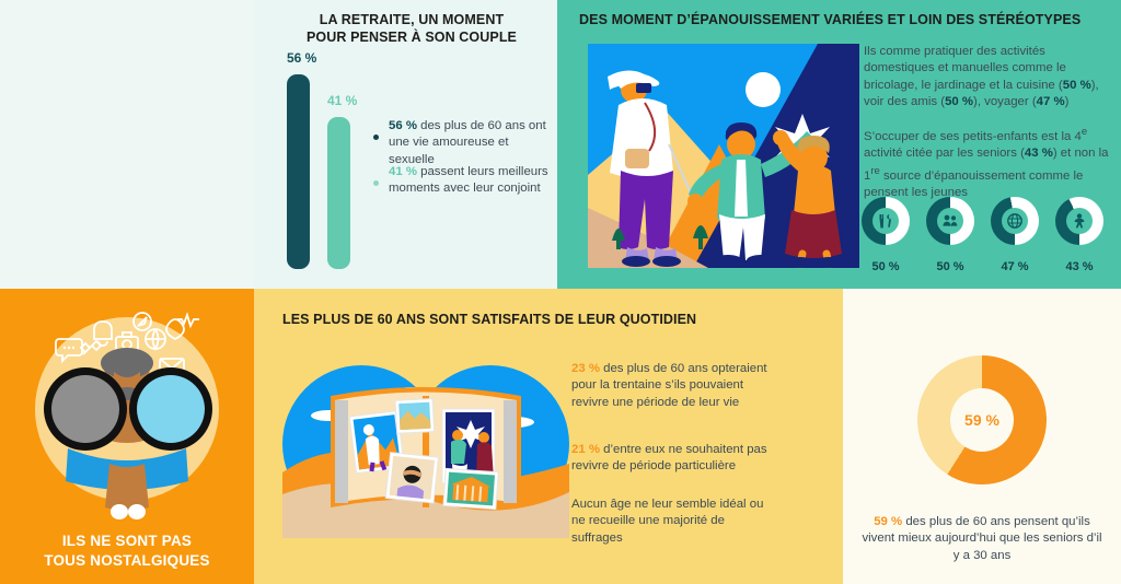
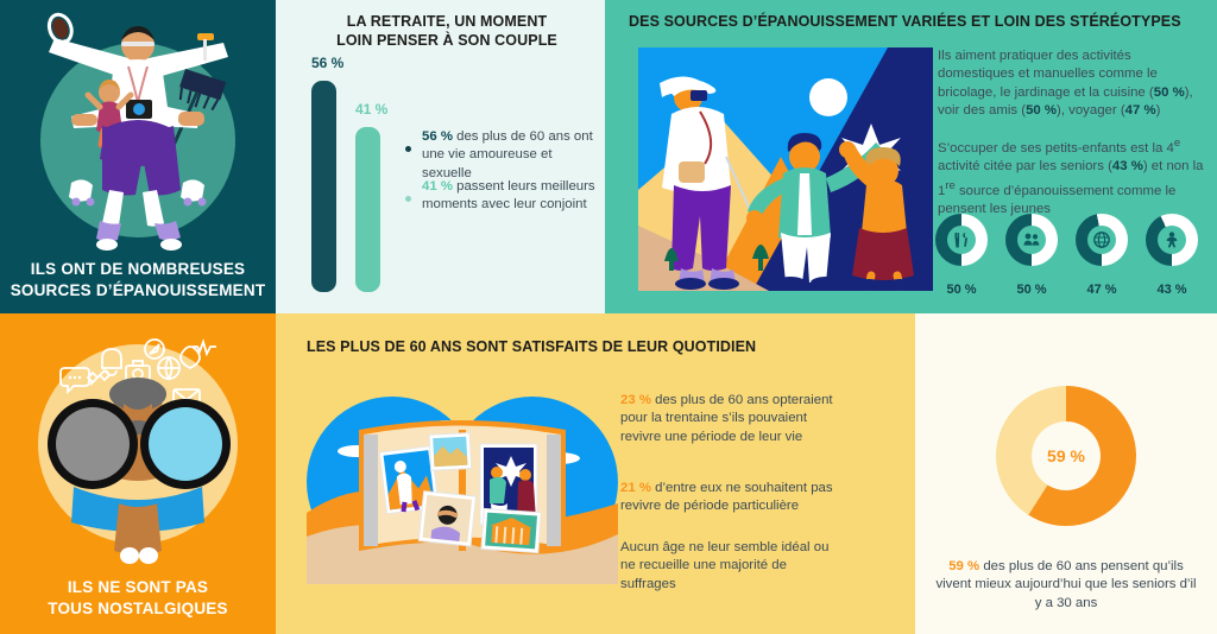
+ ILS ONT DE NOMBREUSES
+ SOURCES D’ÉPANOUISSEMENT
  LA RETRAITE, UN MOMENT
- POUR PENSER À SON COUPLE
+ LOIN PENSER À SON COUPLE
  56 %
  41 %
  56 % des plus de 60 ans ont une vie amoureuse et sexuelle
  41 % passent leurs meilleurs moments avec leur conjoint
- DES MOMENT D’ÉPANOUISSEMENT VARIÉES ET LOIN DES STÉRÉOTYPES
+ DES SOURCES D’ÉPANOUISSEMENT VARIÉES ET LOIN DES STÉRÉOTYPES
- Ils comme pratiquer des activités domestiques et manuelles comme le bricolage, le jardinage et la cuisine (50 %), voir des amis (50 %), voyager (47 %)
+ Ils aiment pratiquer des activités domestiques et manuelles comme le bricolage, le jardinage et la cuisine (50 %), voir des amis (50 %), voyager (47 %)
  S’occuper de ses petits-enfants est la 4e activité citée par les seniors (43 %) et non la 1re source d’épanouissement comme le pensent les jeunes
  50 %
  50 %
  47 %
  43 %
  ILS NE SONT PAS
  TOUS NOSTALGIQUES
  LES PLUS DE 60 ANS SONT SATISFAITS DE LEUR QUOTIDIEN
  23 % des plus de 60 ans opteraient pour la trentaine s’ils pouvaient revivre une période de leur vie
  21 % d’entre eux ne souhaitent pas revivre de période particulière
  Aucun âge ne leur semble idéal ou ne recueille une majorité de suffrages
  59 %
  59 % des plus de 60 ans pensent qu’ils vivent mieux aujourd’hui que les seniors d’il y a 30 ans
